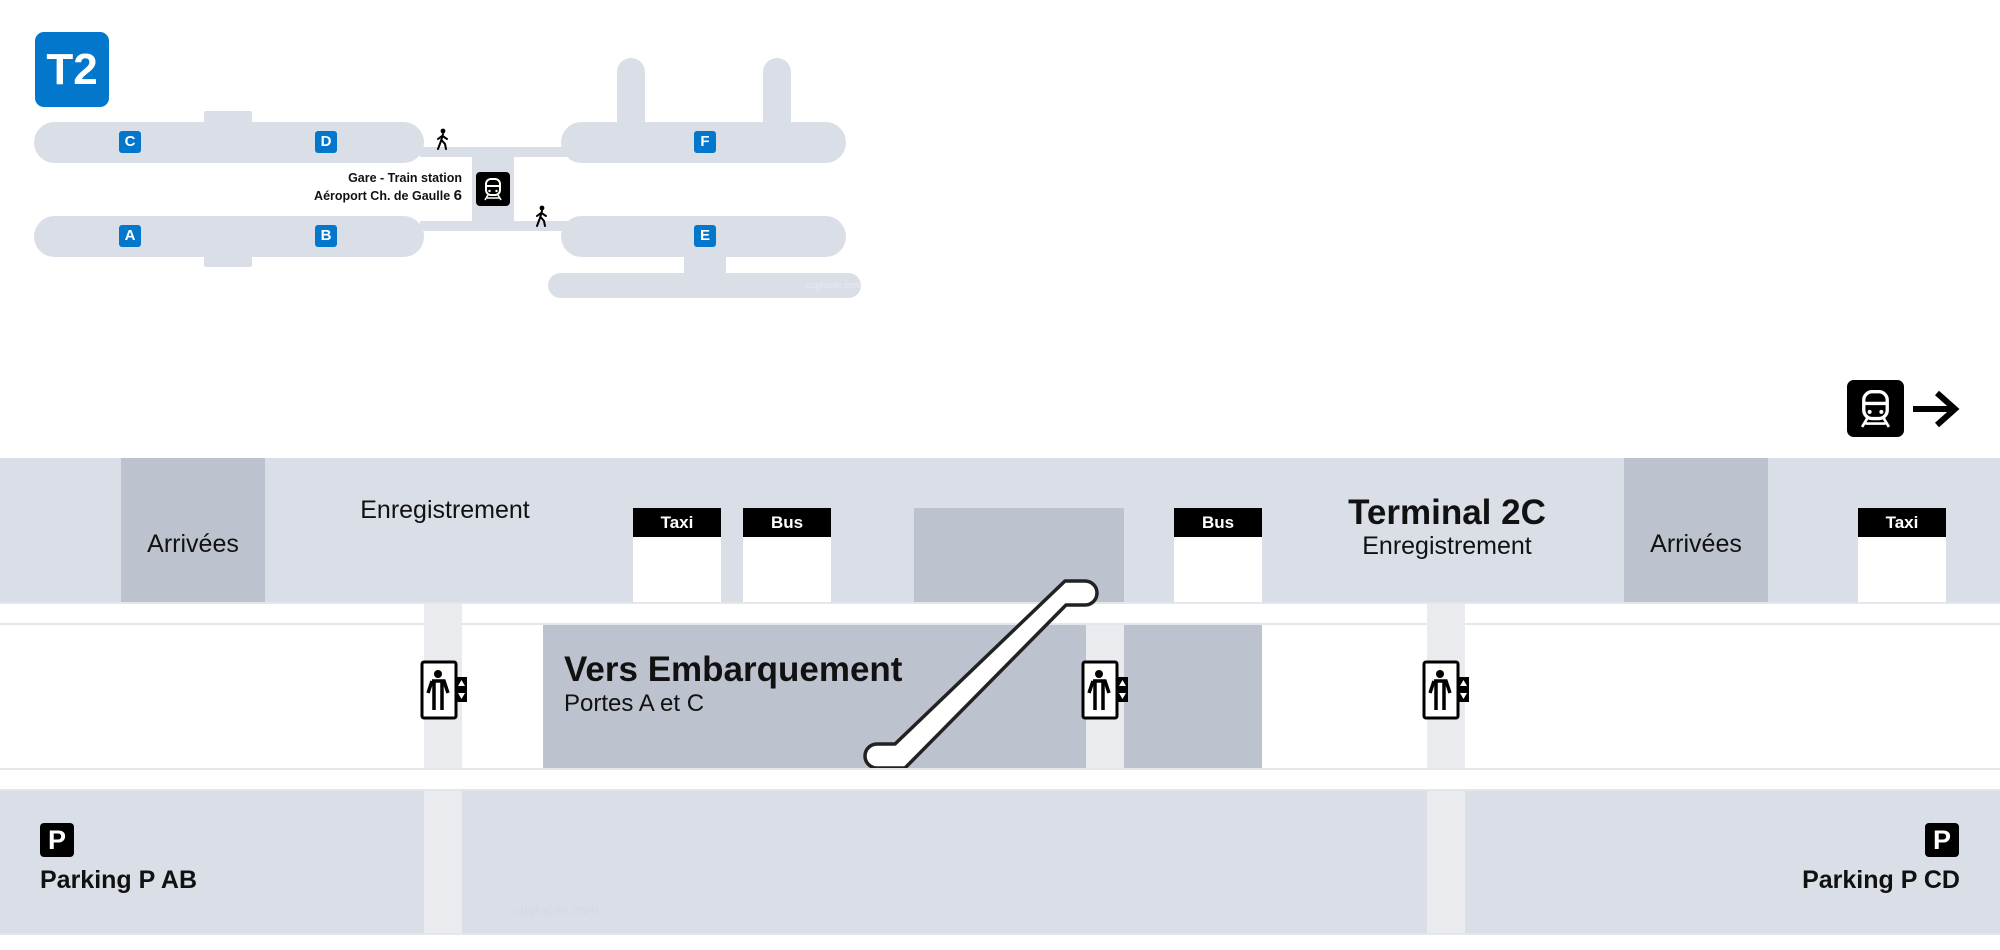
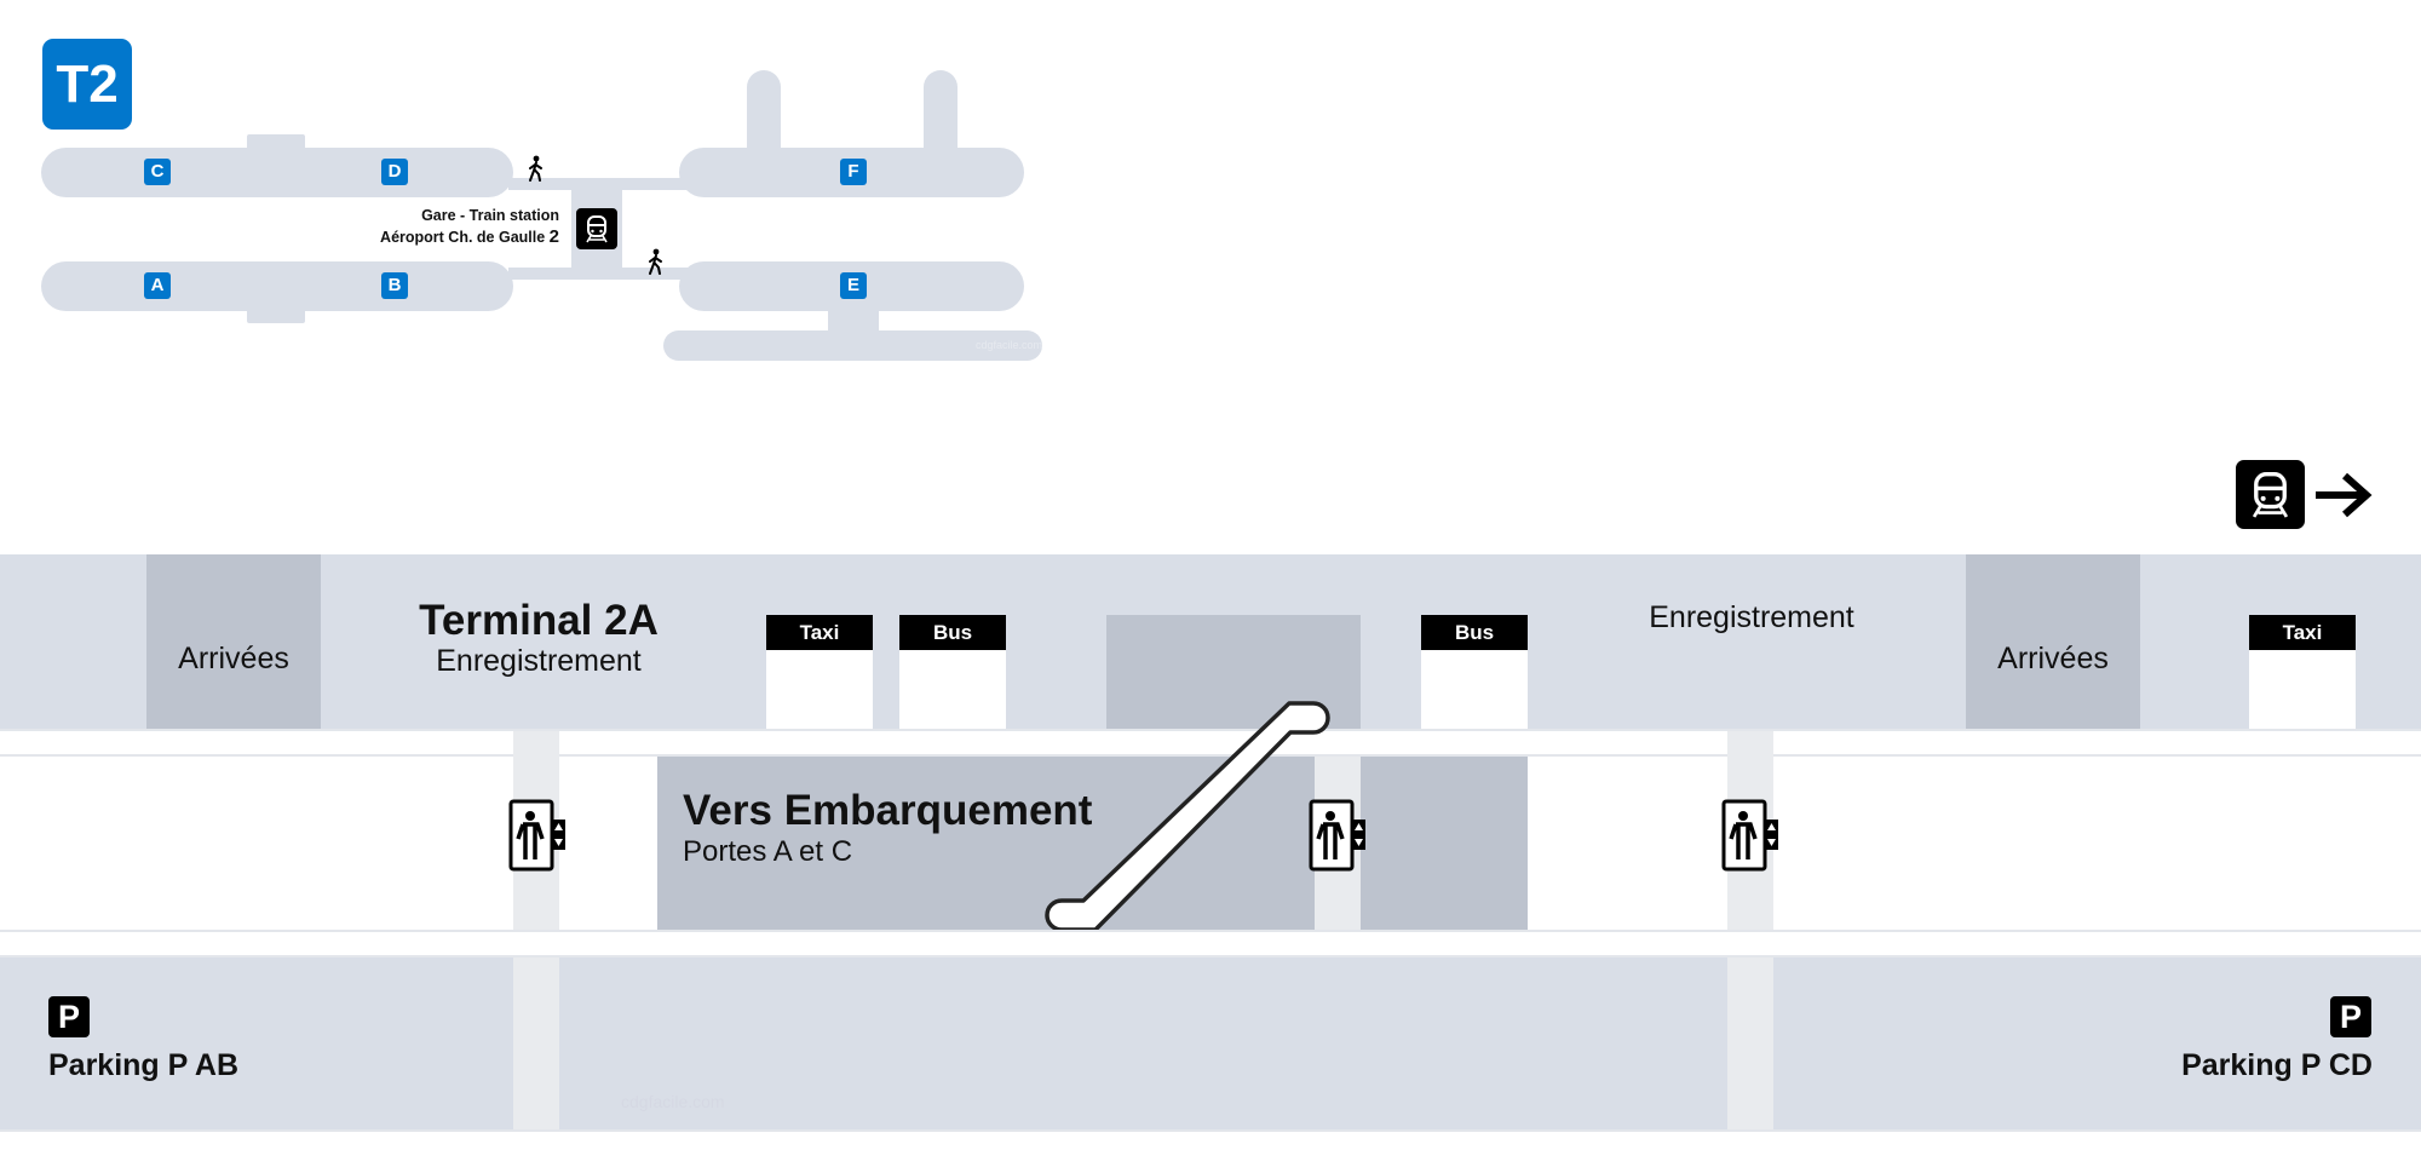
  T2
  C
  D
  F
  A
  B
  E
  Gare - Train station
- Aéroport Ch. de Gaulle 6
+ Aéroport Ch. de Gaulle 2
  Arrivées
+ Terminal 2A
  Enregistrement
  Taxi
  Bus
  Bus
- Terminal 2C
  Enregistrement
  Arrivées
  Taxi
  Vers Embarquement
  Portes A et C
  P
  Parking P AB
  P
  Parking P CD
  cdgfacile.com
